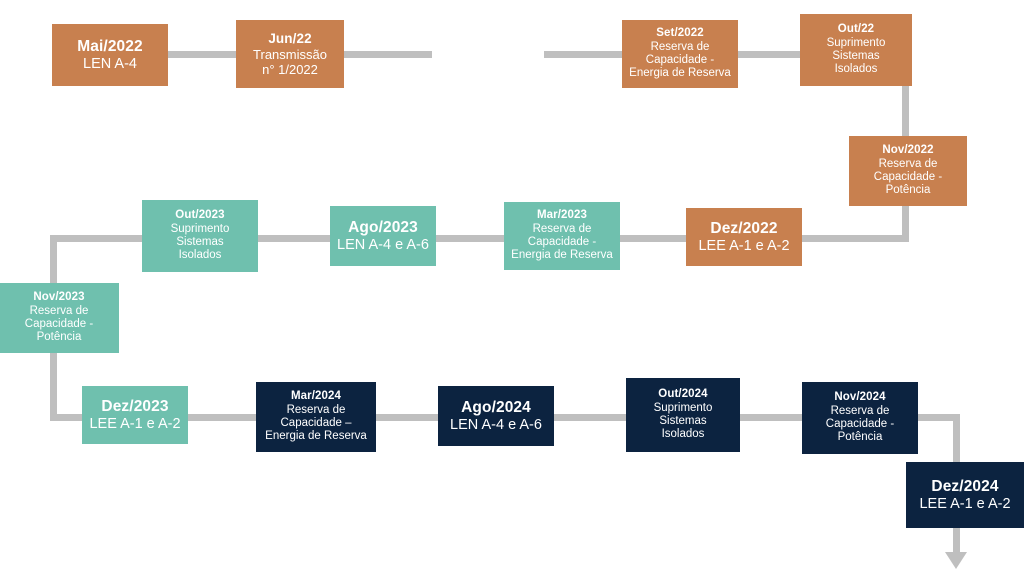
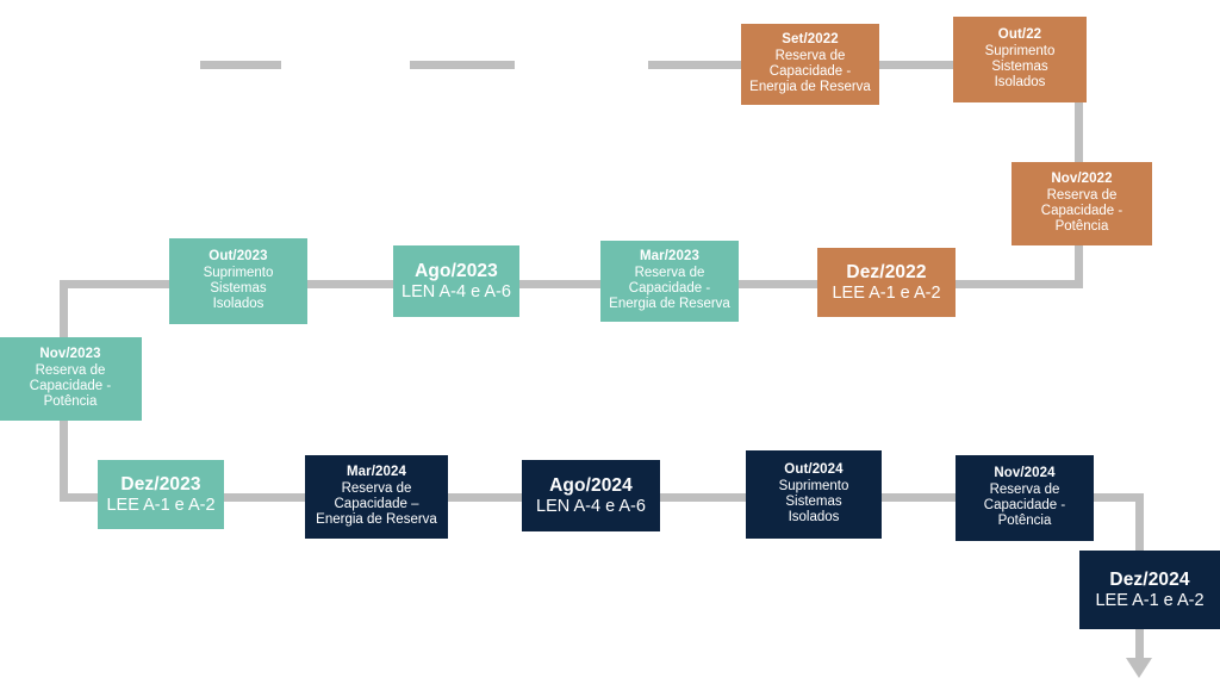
- Mai/2022
- LEN A-4
- Jun/22
- Transmissão
- n° 1/2022
  Set/2022
  Reserva de
  Capacidade -
  Energia de Reserva
  Out/22
  Suprimento
  Sistemas
  Isolados
  Nov/2022
  Reserva de
  Capacidade -
  Potência
  Dez/2022
  LEE A-1 e A-2
  Mar/2023
  Reserva de
  Capacidade -
  Energia de Reserva
  Ago/2023
  LEN A-4 e A-6
  Out/2023
  Suprimento
  Sistemas
  Isolados
  Nov/2023
  Reserva de
  Capacidade -
  Potência
  Dez/2023
  LEE A-1 e A-2
  Mar/2024
  Reserva de
  Capacidade –
  Energia de Reserva
  Ago/2024
  LEN A-4 e A-6
  Out/2024
  Suprimento
  Sistemas
  Isolados
  Nov/2024
  Reserva de
  Capacidade -
  Potência
  Dez/2024
  LEE A-1 e A-2
